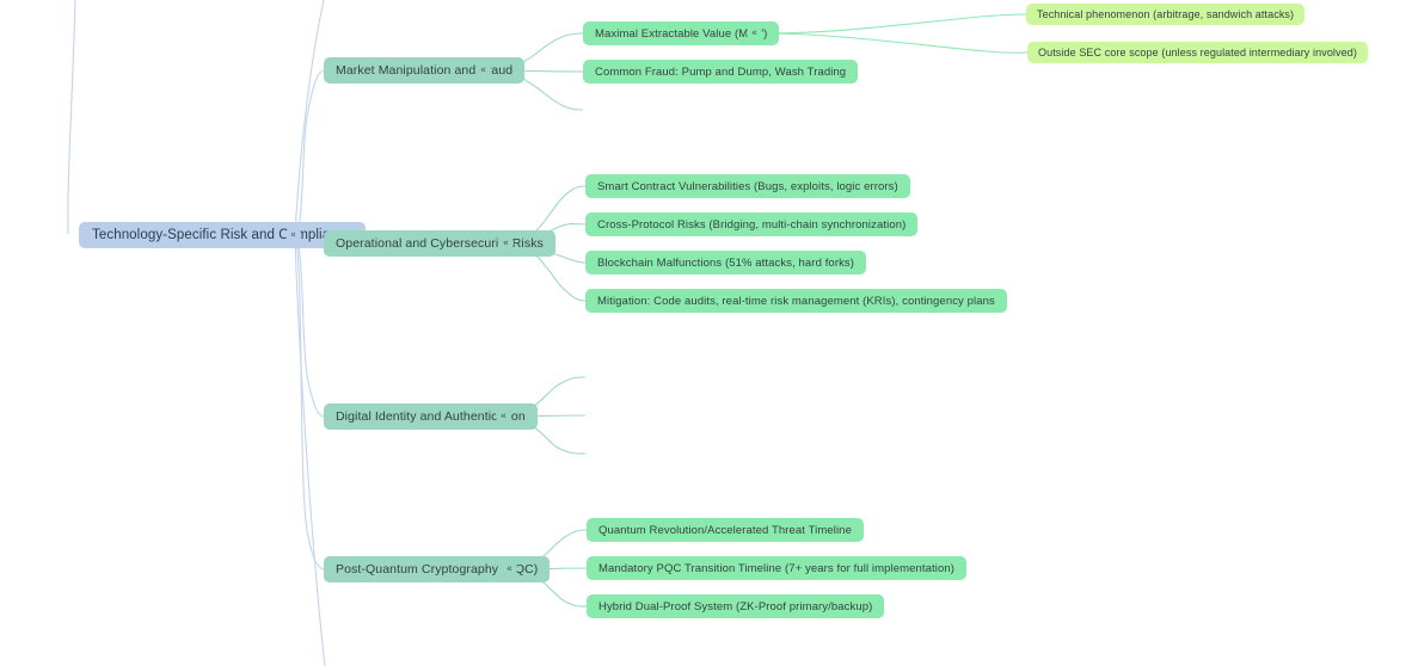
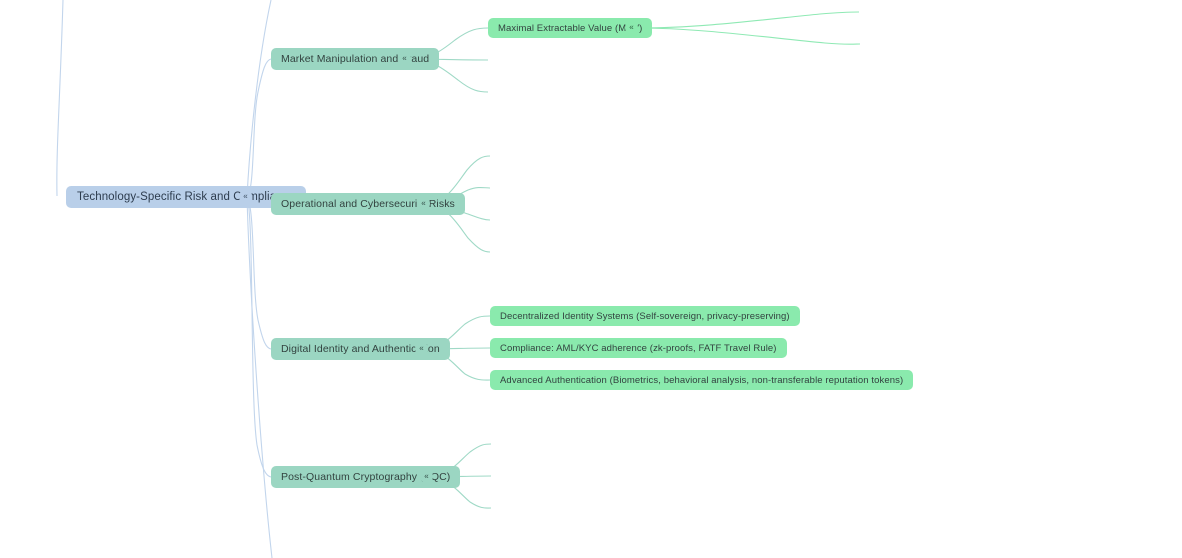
  Technology-Specific Risk and Cmpli
  «
  Market Manipulation andaud
  «
  Maximal Extractable Value (M)
  «
- Technical phenomenon (arbitrage, sandwich attacks)
- Outside SEC core scope (unless regulated intermediary involved)
- Common Fraud: Pump and Dump, Wash Trading
  Operational and Cybersecur Risks
  «
- Smart Contract Vulnerabilities (Bugs, exploits, logic errors)
- Cross-Protocol Risks (Bridging, multi-chain synchronization)
- Blockchain Malfunctions (51% attacks, hard forks)
- Mitigation: Code audits, real-time risk management (KRIs), contingency plans
  Digital Identity and Authenticon
  «
+ Decentralized Identity Systems (Self-sovereign, privacy-preserving)
+ Compliance: AML/KYC adherence (zk-proofs, FATF Travel Rule)
+ Advanced Authentication (Biometrics, behavioral analysis, non-transferable reputation tokens)
  Post-Quantum CryptographyQC)
  «
- Quantum Revolution/Accelerated Threat Timeline
- Mandatory PQC Transition Timeline (7+ years for full implementation)
- Hybrid Dual-Proof System (ZK-Proof primary/backup)
